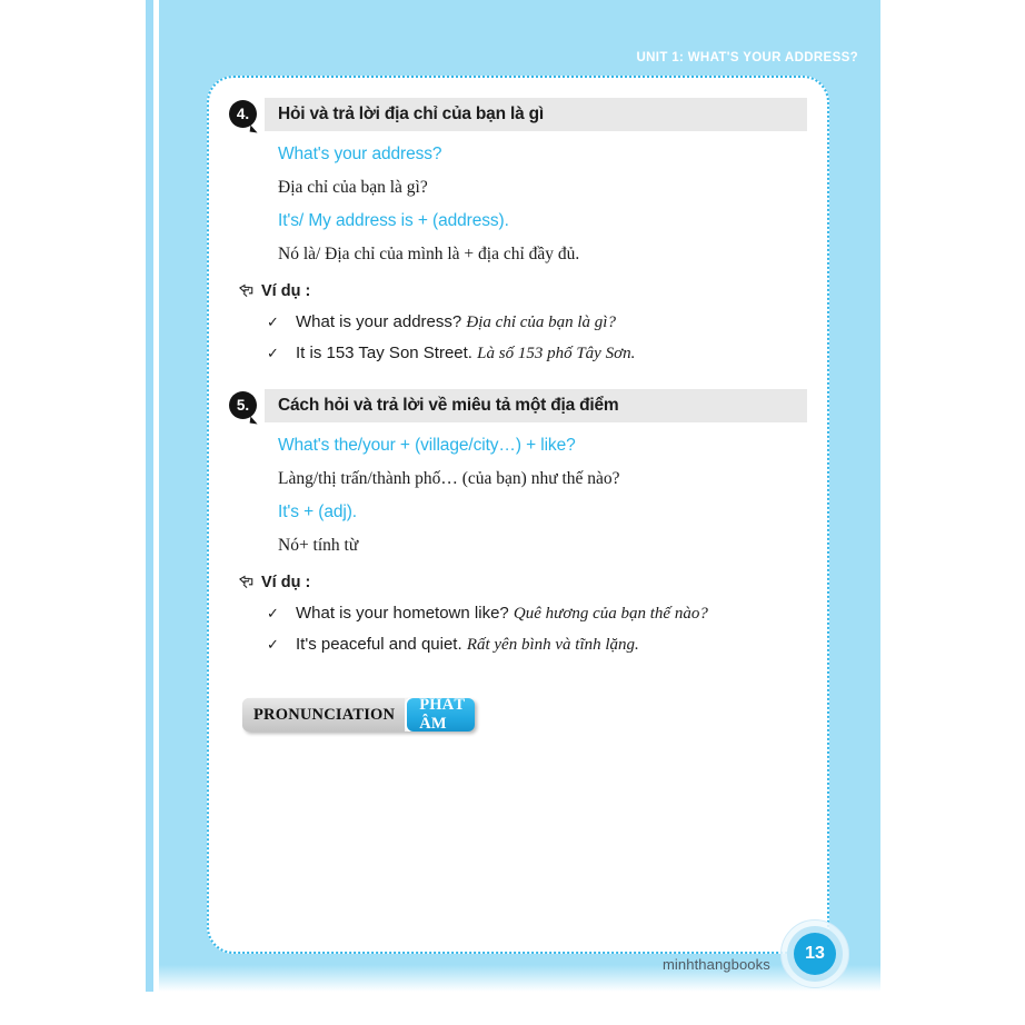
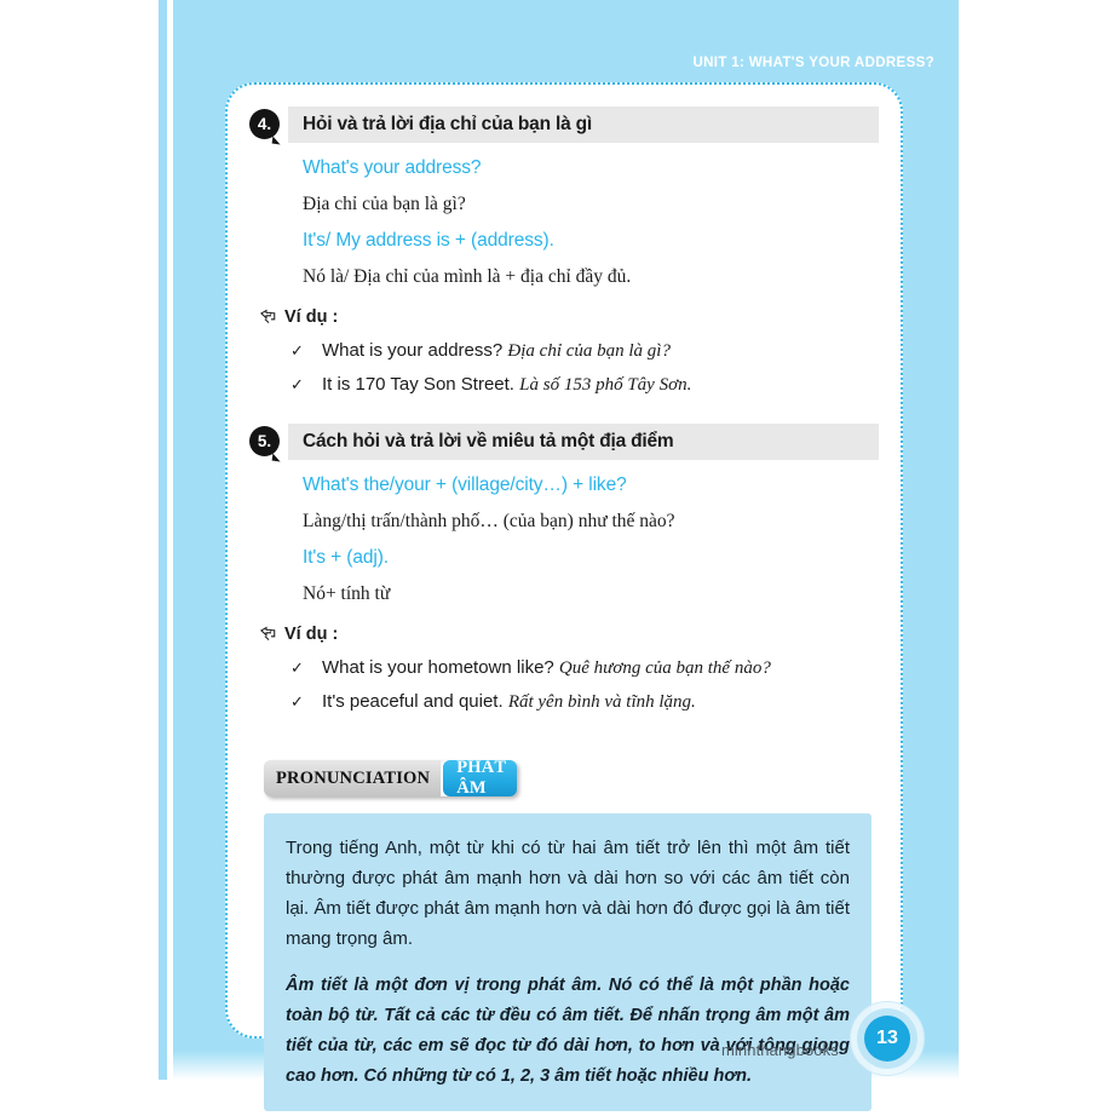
  UNIT 1: WHAT'S YOUR ADDRESS?
  4.
  Hỏi và trả lời địa chỉ của bạn là gì
  What's your address?
  Địa chỉ của bạn là gì?
  It's/ My address is + (address).
  Nó là/ Địa chỉ của mình là + địa chỉ đầy đủ.
  Ví dụ :
  ✓
  What is your address? Địa chỉ của bạn là gì?
  ✓
- It is 153 Tay Son Street. Là số 153 phố Tây Sơn.
+ It is 170 Tay Son Street. Là số 153 phố Tây Sơn.
  5.
  Cách hỏi và trả lời về miêu tả một địa điểm
  What's the/your + (village/city…) + like?
  Làng/thị trấn/thành phố… (của bạn) như thế nào?
  It's + (adj).
  Nó+ tính từ
  Ví dụ :
  ✓
  What is your hometown like? Quê hương của bạn thế nào?
  ✓
  It's peaceful and quiet. Rất yên bình và tĩnh lặng.
  PRONUNCIATION
  PHÁT ÂM
+ Trong tiếng Anh, một từ khi có từ hai âm tiết trở lên thì một âm tiết thường được phát âm mạnh hơn và dài hơn so với các âm tiết còn lại. Âm tiết được phát âm mạnh hơn và dài hơn đó được gọi là âm tiết mang trọng âm.
+ Âm tiết là một đơn vị trong phát âm. Nó có thể là một phần hoặc toàn bộ từ. Tất cả các từ đều có âm tiết. Để nhấn trọng âm một âm tiết của từ, các em sẽ đọc từ đó dài hơn, to hơn và với tông giọng cao hơn. Có những từ có 1, 2, 3 âm tiết hoặc nhiều hơn.
  minhthangbooks
  13
